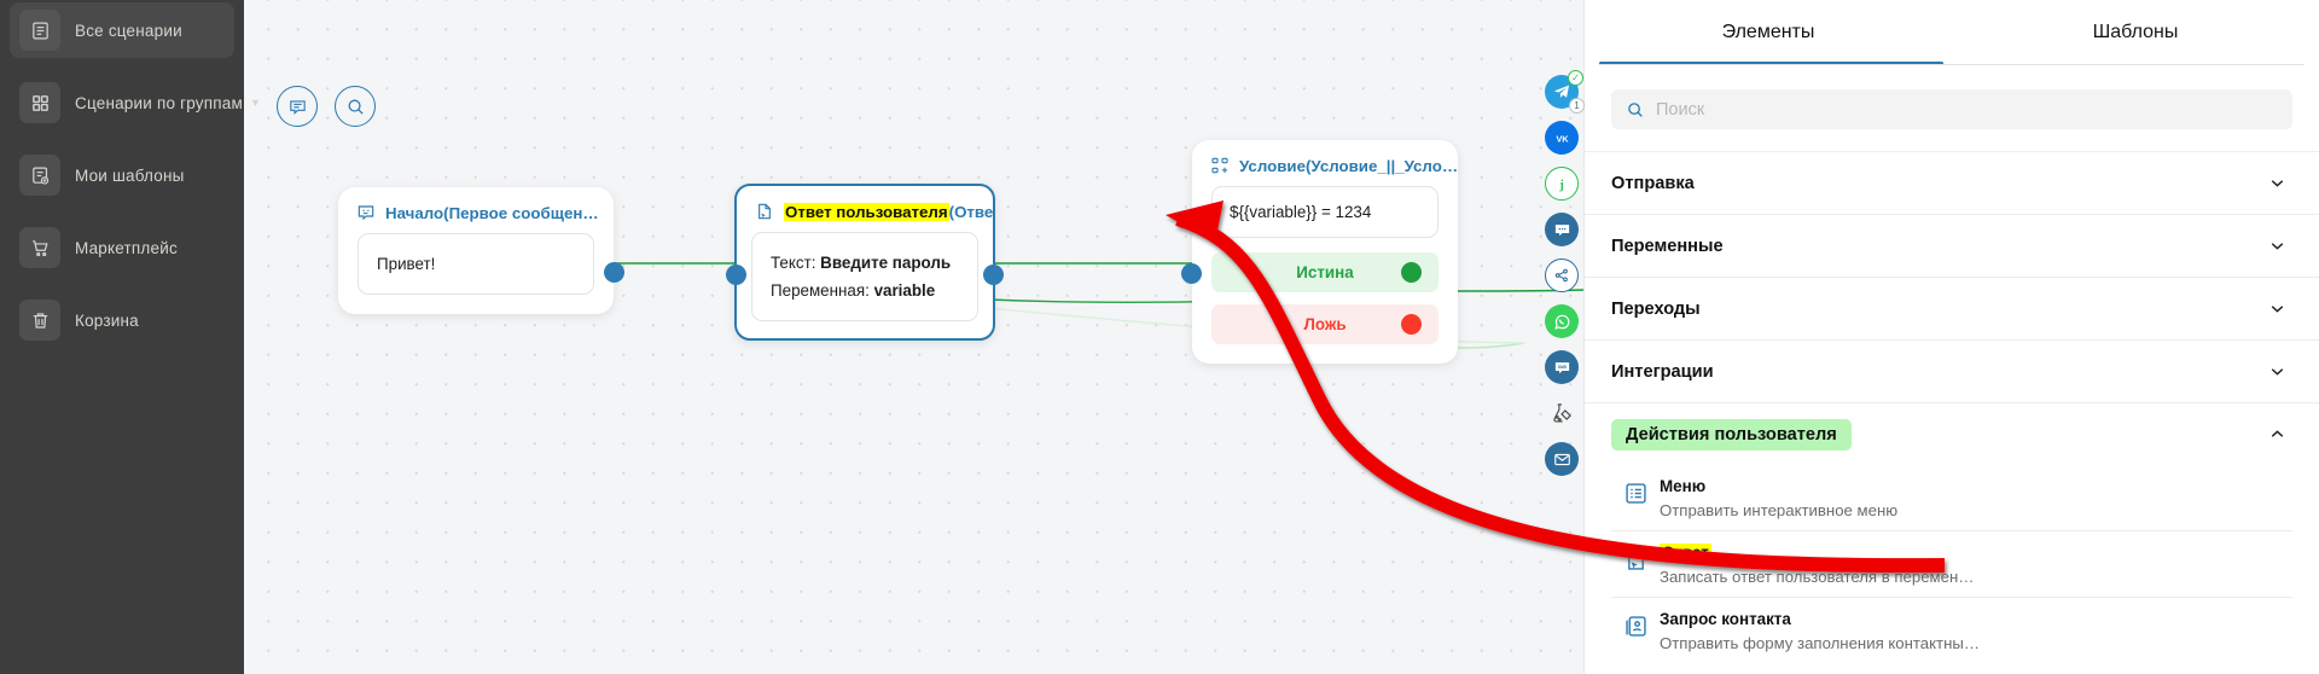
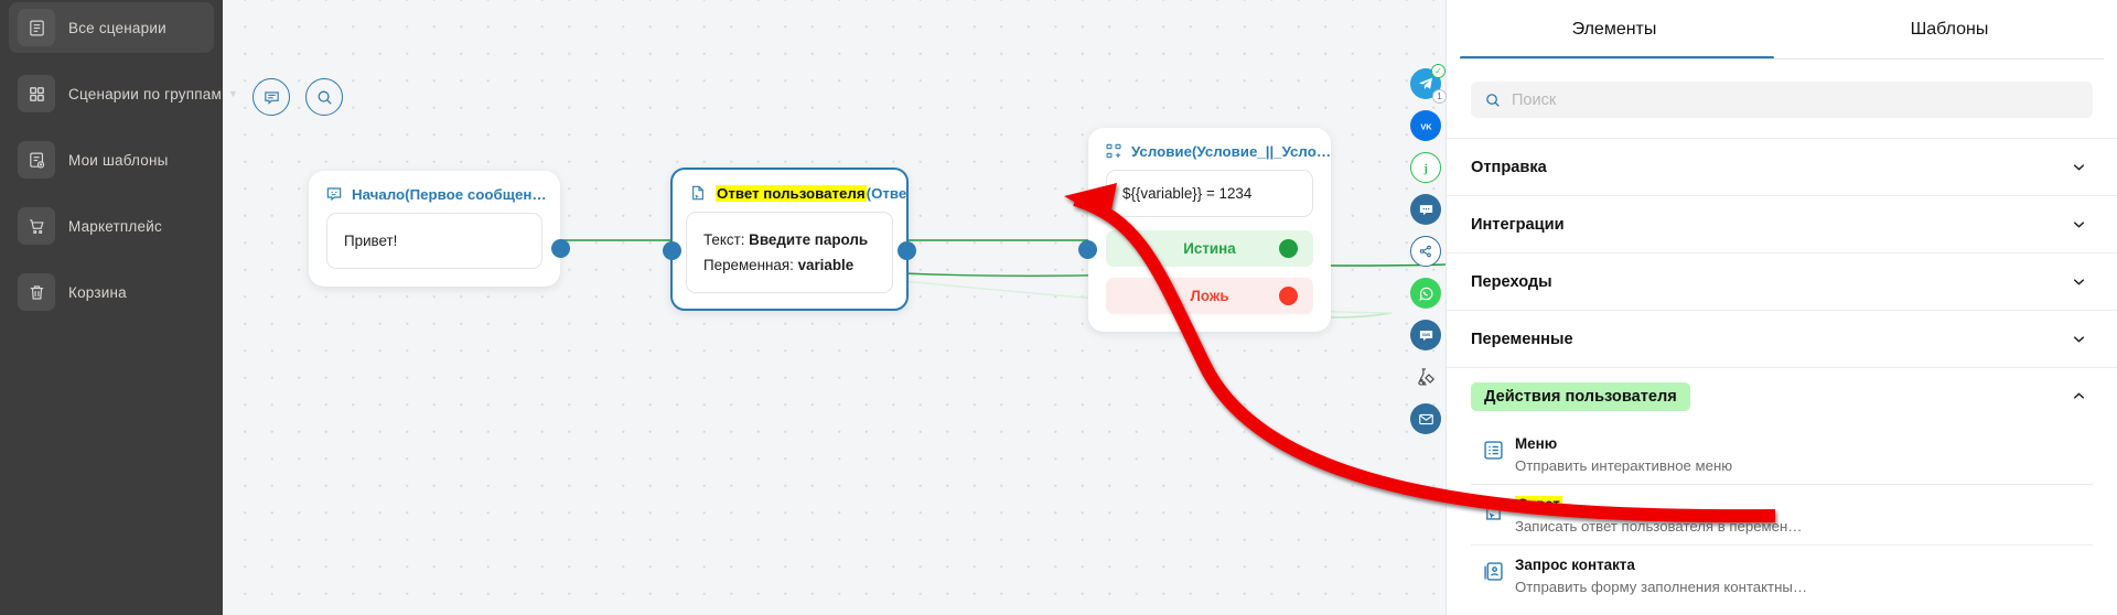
  Все сценарии
  Сценарии по группам
  ▼
  Мои шаблоны
  Маркетплейс
  Корзина
  Начало(Первое сообщен…
  Привет!
  Ответ пользователя
  (Отве
  Текст: Введите пароль
  Переменная: variable
  Условие(Условие_||_Усло…
  ${{variable}} = 1234
  Истина
  Ложь
  ✓
  1
  VK
  j
  Элементы
  Шаблоны
  Поиск
  Отправка
- Переменные
+ Интеграции
  Переходы
- Интеграции
+ Переменные
  Действия пользователя
  Меню
  Отправить интерактивное меню
  Записать ответ пользователя в перемен…
  Запрос контакта
  Отправить форму заполнения контактны…
